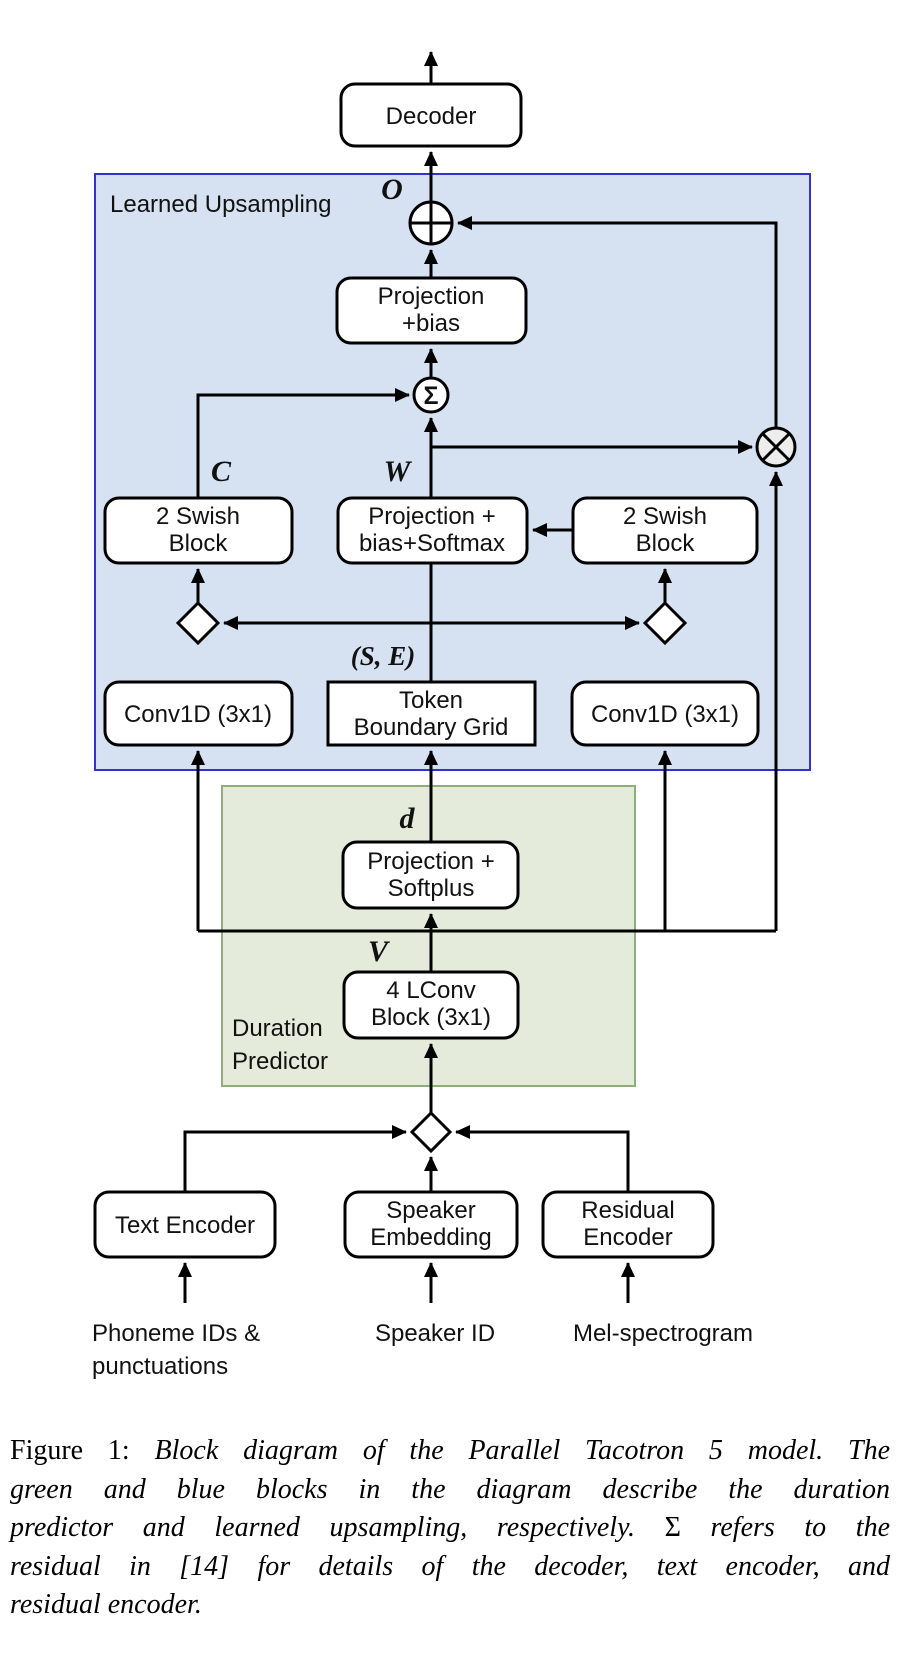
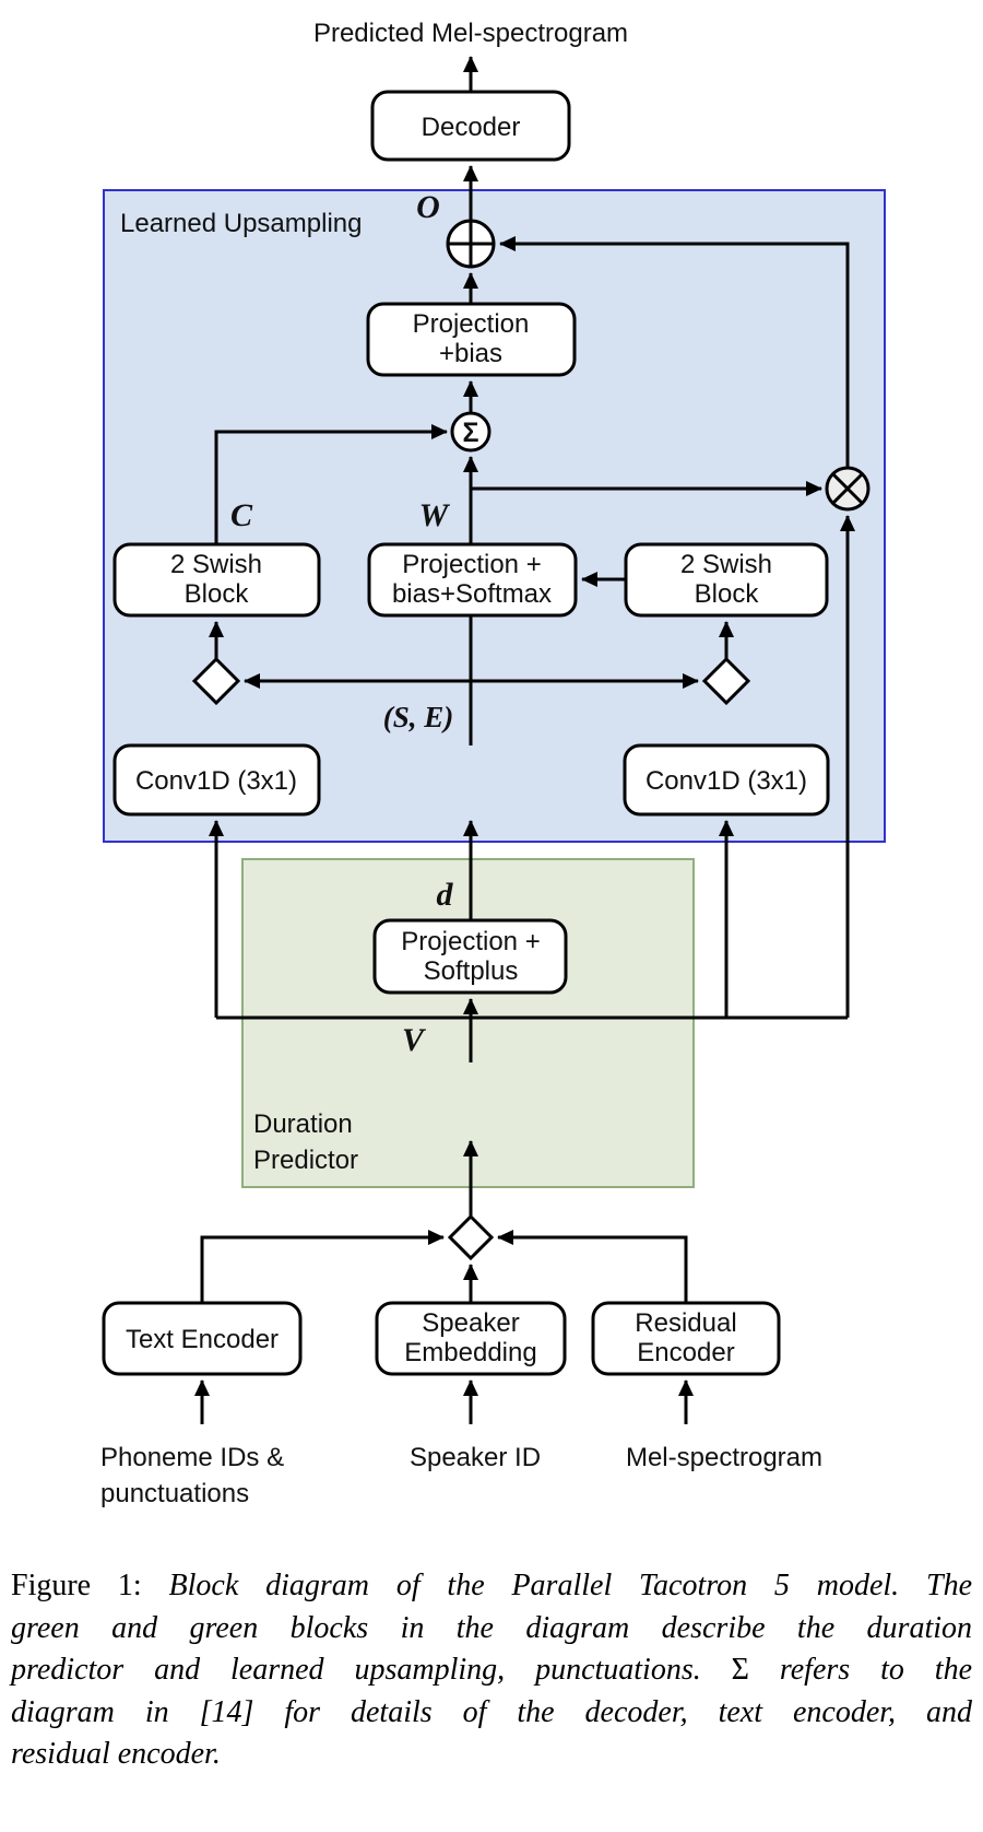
  Σ
  Decoder
  Projection
  +bias
  2 Swish
  Block
  Projection +
  bias+Softmax
  2 Swish
  Block
  Conv1D (3x1)
- Token
- Boundary Grid
  Conv1D (3x1)
  Projection +
  Softplus
- 4 LConv
- Block (3x1)
  Text Encoder
  Speaker
  Embedding
  Residual
  Encoder
+ Predicted Mel-spectrogram
  Learned Upsampling
  O
  C
  W
  (S, E)
  d
  V
  Duration
  Predictor
  Phoneme IDs &
  punctuations
  Speaker ID
  Mel-spectrogram
  Figure 1: Block diagram of the Parallel Tacotron 5 model. The
- green and blue blocks in the diagram describe the duration
+ green and green blocks in the diagram describe the duration
- predictor and learned upsampling, respectively. Σ refers to the
+ predictor and learned upsampling, punctuations. Σ refers to the
- residual in [14] for details of the decoder, text encoder, and
+ diagram in [14] for details of the decoder, text encoder, and
  residual encoder.
